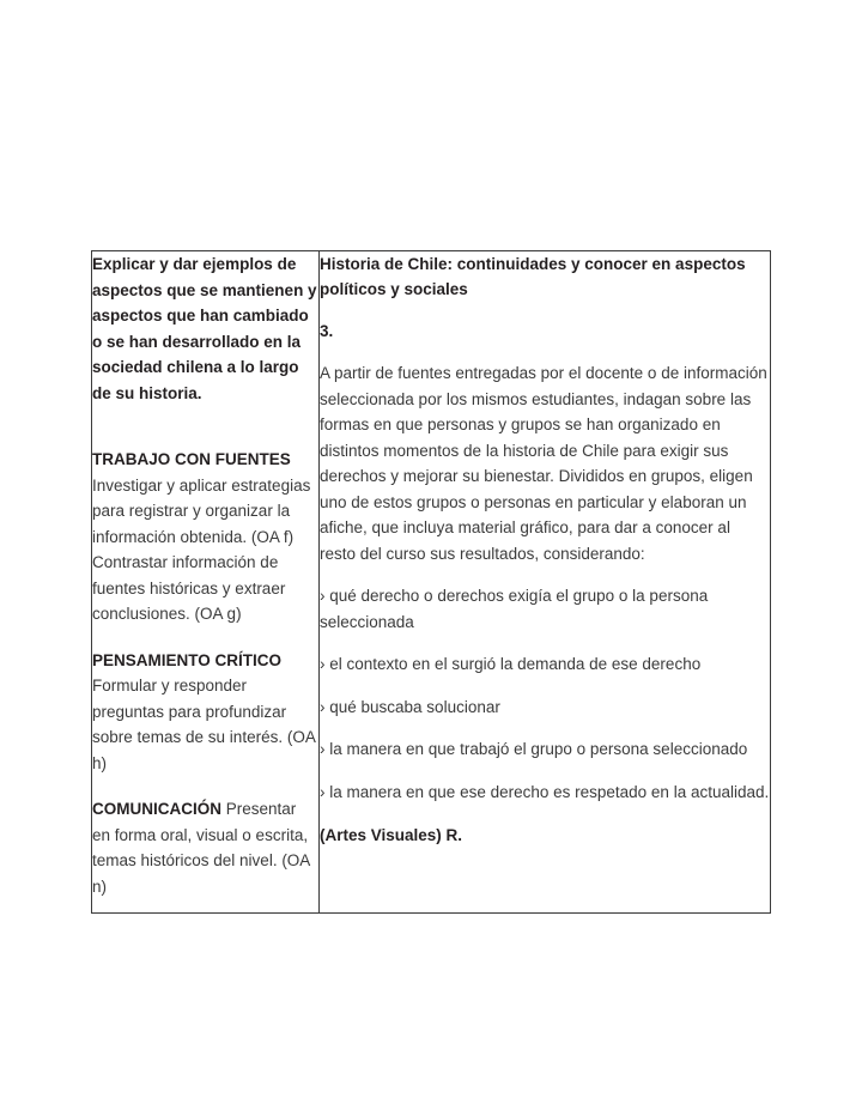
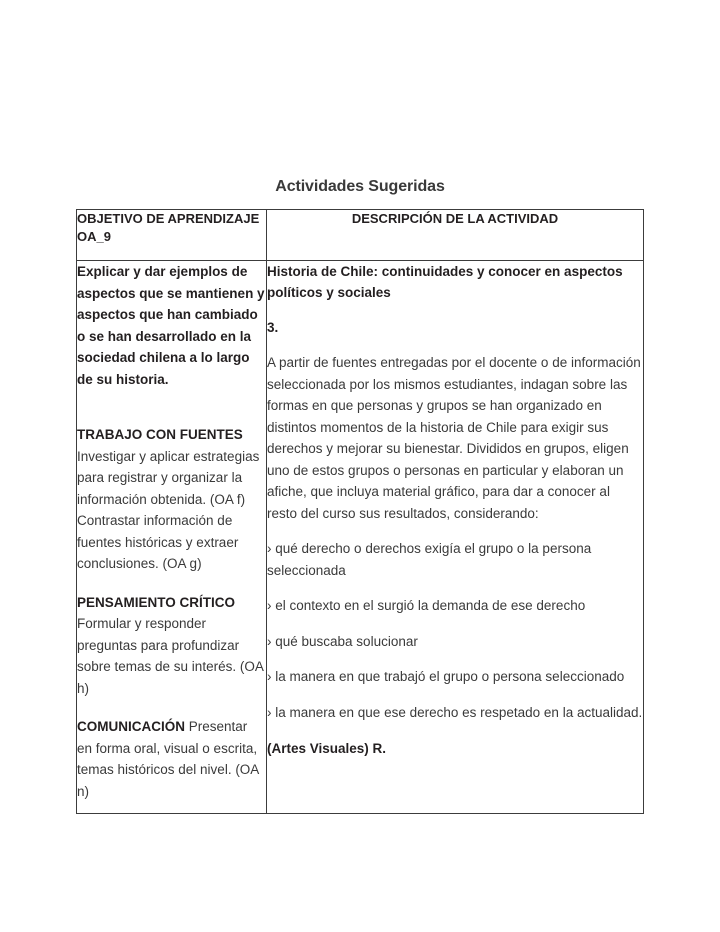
+ Actividades Sugeridas
+ OBJETIVO DE APRENDIZAJE OA_9	DESCRIPCIÓN DE LA ACTIVIDAD
  Explicar y dar ejemplos de aspectos que se mantienen y aspectos que han cambiado o se han desarrollado en la sociedad chilena a lo largo de su historia. TRABAJO CON FUENTESInvestigar y aplicar estrategias para registrar y organizar la información obtenida. (OA f) Contrastar información de fuentes históricas y extraer conclusiones. (OA g) PENSAMIENTO CRÍTICOFormular y responder preguntas para profundizar sobre temas de su interés. (OA h) COMUNICACIÓN Presentar en forma oral, visual o escrita, temas históricos del nivel. (OA n)	Historia de Chile: continuidades y conocer en aspectos políticos y sociales 3. A partir de fuentes entregadas por el docente o de información seleccionada por los mismos estudiantes, indagan sobre las formas en que personas y grupos se han organizado en distintos momentos de la historia de Chile para exigir sus derechos y mejorar su bienestar. Divididos en grupos, eligen uno de estos grupos o personas en particular y elaboran un afiche, que incluya material gráfico, para dar a conocer al resto del curso sus resultados, considerando: › qué derecho o derechos exigía el grupo o la persona seleccionada › el contexto en el surgió la demanda de ese derecho › qué buscaba solucionar › la manera en que trabajó el grupo o persona seleccionado › la manera en que ese derecho es respetado en la actualidad. (Artes Visuales) R.
